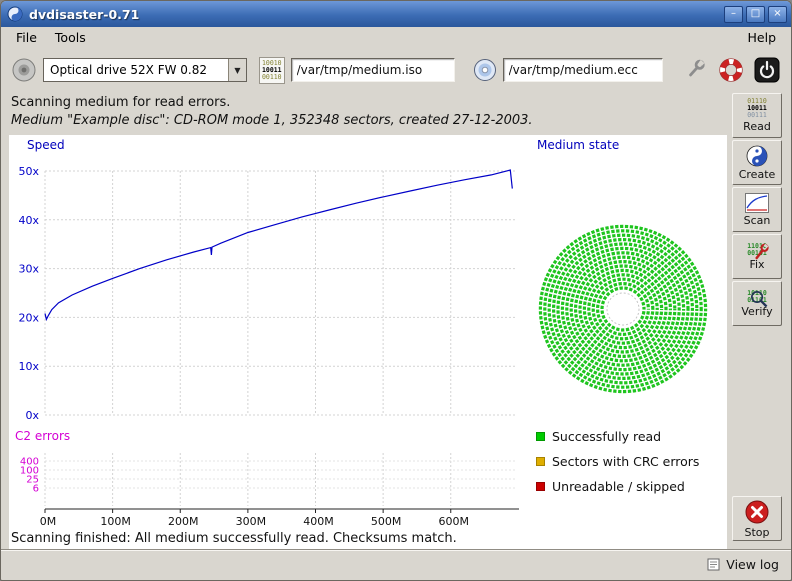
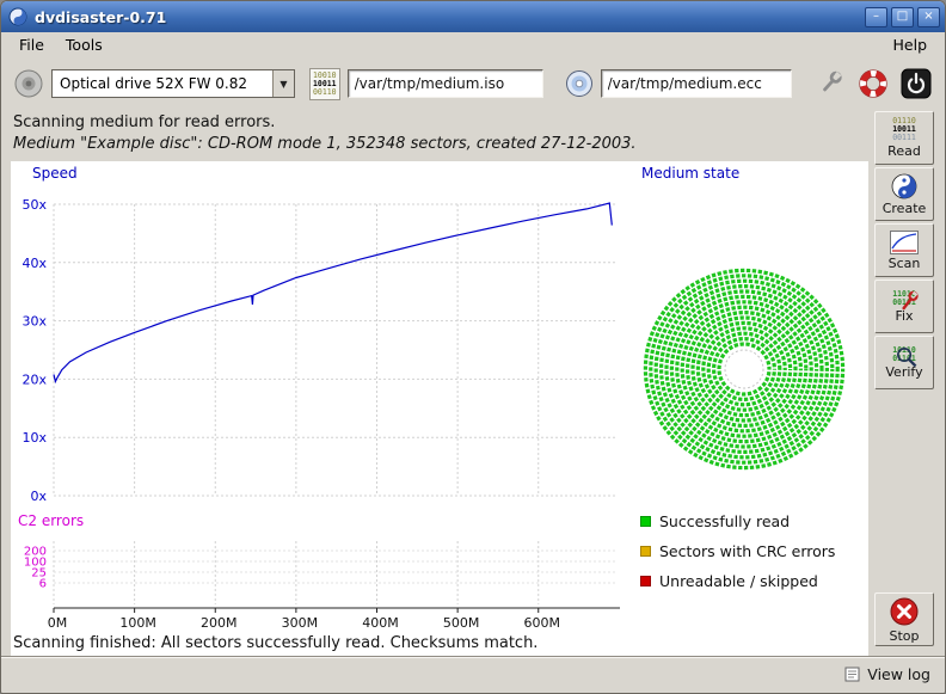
  dvdisaster-0.71
  –
  □
  ×
  File
  Tools
  Help
  Optical drive 52X FW 0.82
  ▼
  10010
  10011
  00110
  /var/tmp/medium.iso
  /var/tmp/medium.ecc
  Scanning medium for read errors.
  Medium "Example disc": CD-ROM mode 1, 352348 sectors, created 27-12-2003.
  0x
  10x
  20x
  30x
  40x
  50x
  0M
  100M
  200M
  300M
  400M
  500M
  600M
- 400
+ 200
  100
  25
  6
  Speed
  Medium state
  C2 errors
  Successfully read
  Sectors with CRC errors
  Unreadable / skipped
- Scanning finished: All medium successfully read. Checksums match.
+ Scanning finished: All sectors successfully read. Checksums match.
  01110
  10011
  00111
  Read
  Create
  Scan
  0011
  Fix
  Verify
  Stop
  View log
